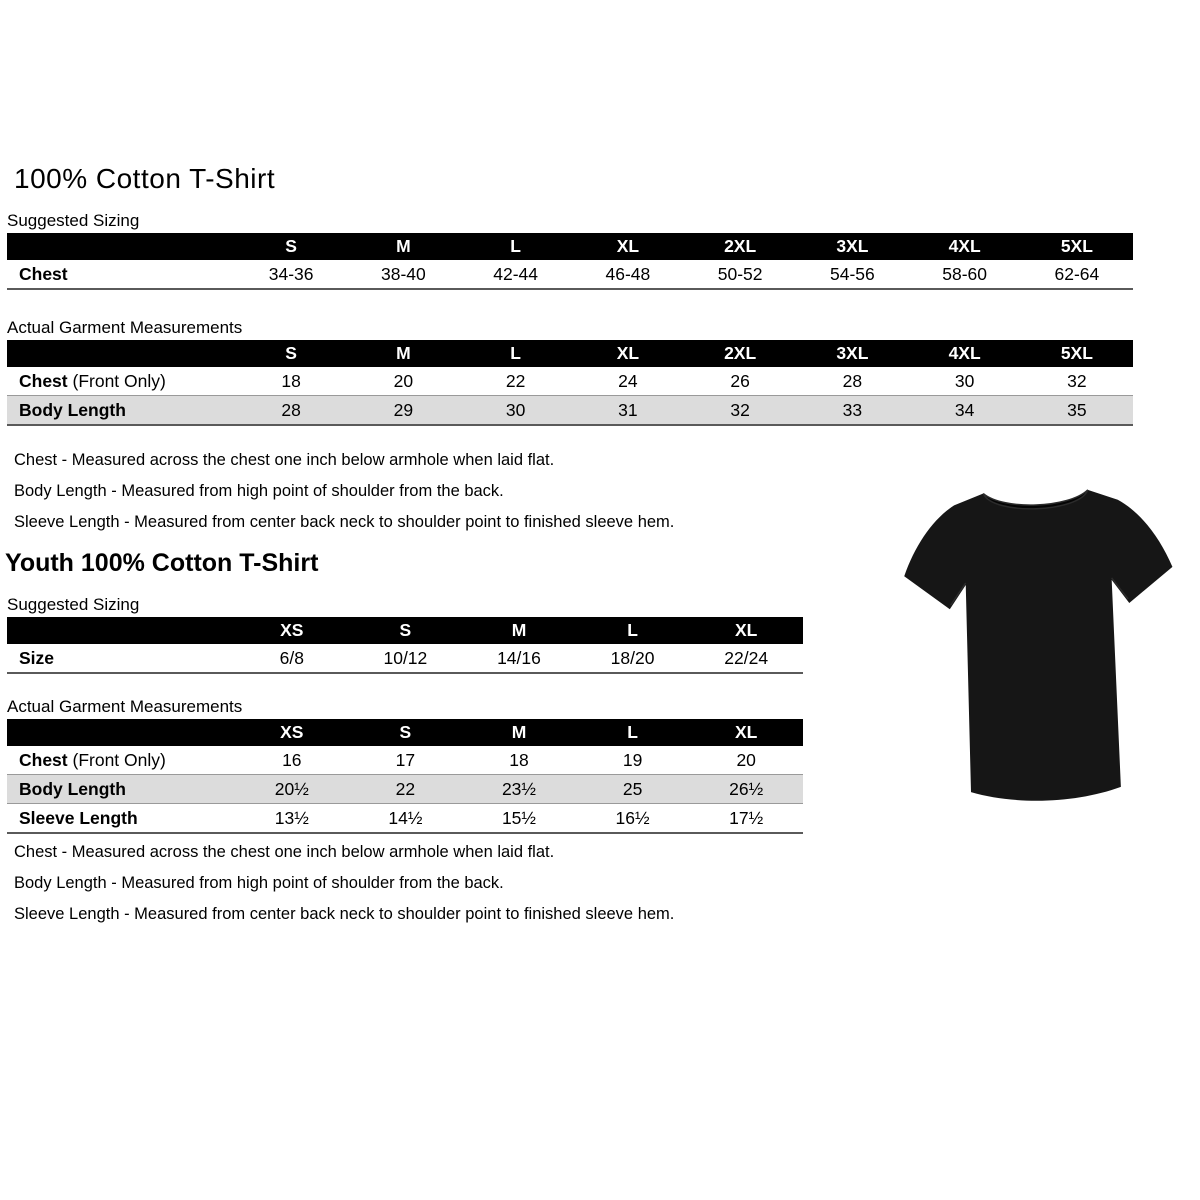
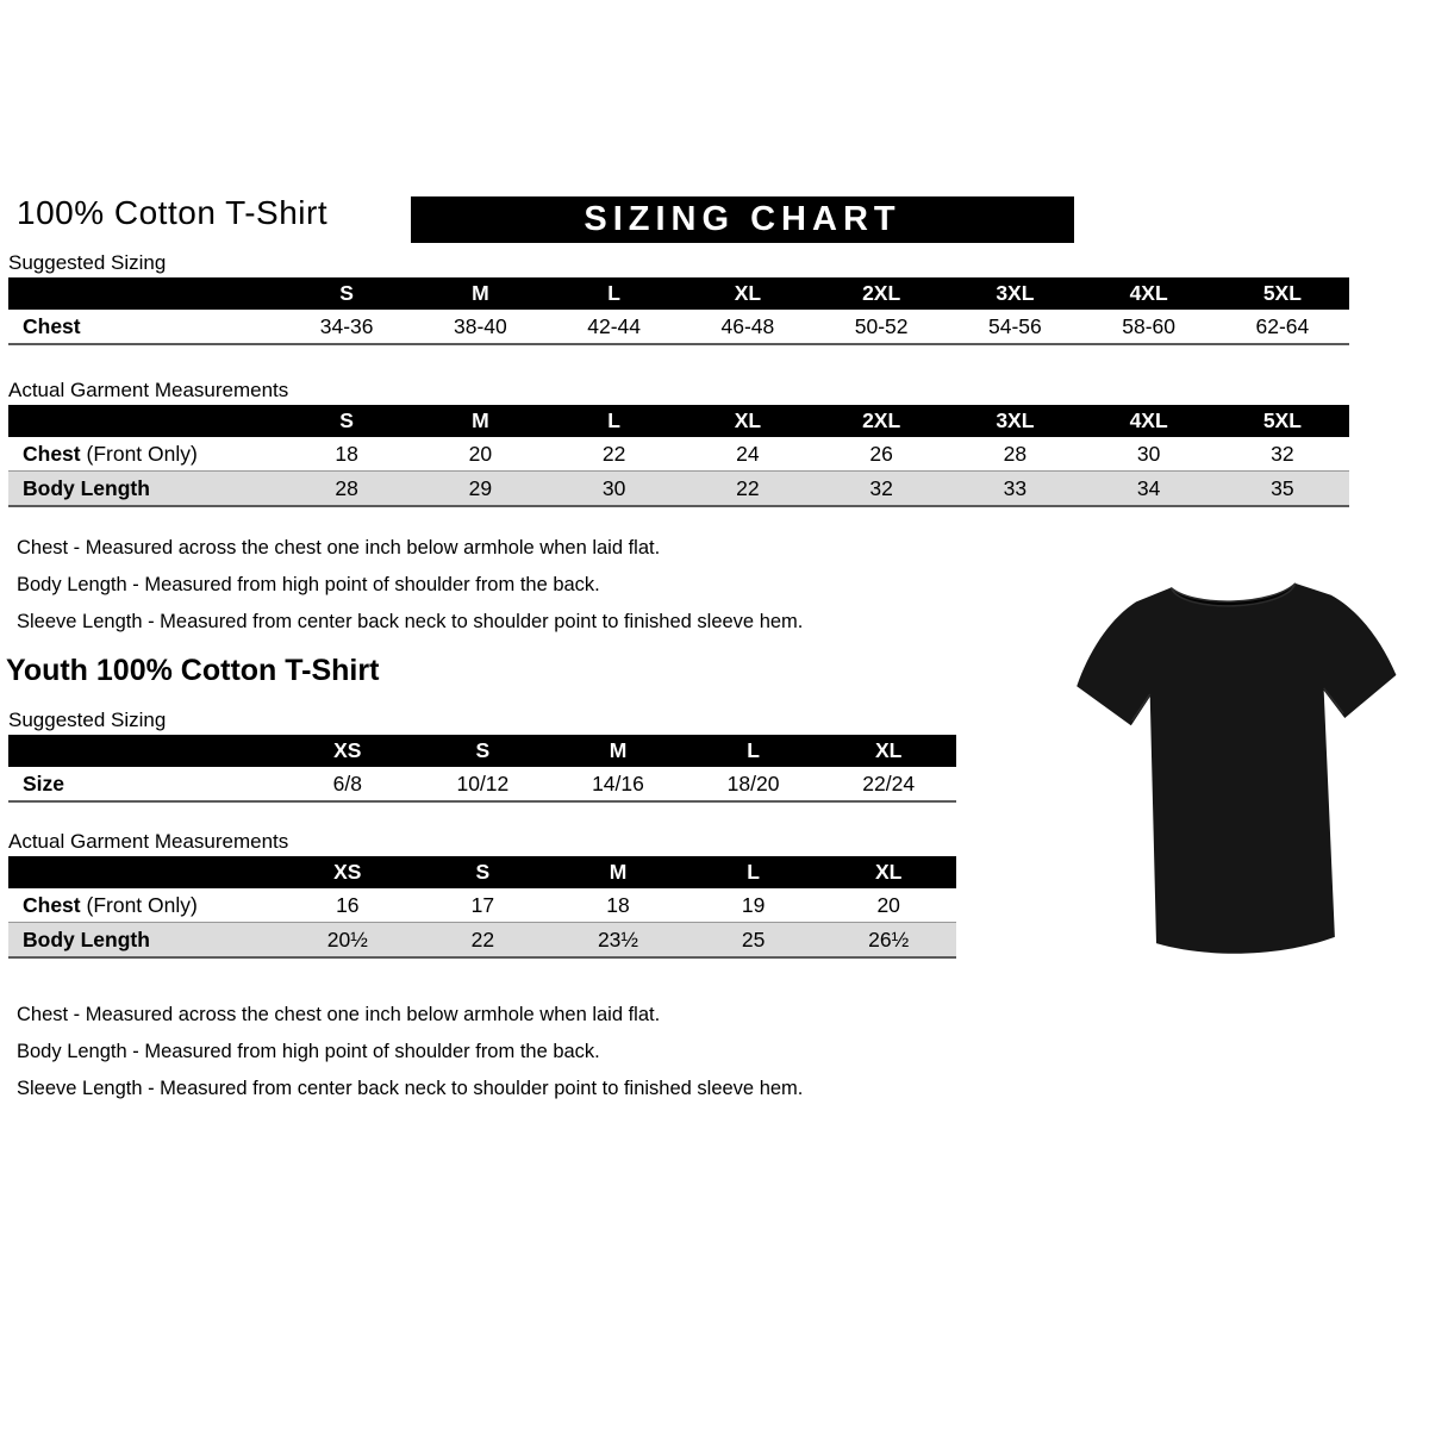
  100% Cotton T-Shirt
+ SIZING CHART
  Suggested Sizing
  	S	M	L	XL	2XL	3XL	4XL	5XL
  Chest	34-36	38-40	42-44	46-48	50-52	54-56	58-60	62-64
  Actual Garment Measurements
  	S	M	L	XL	2XL	3XL	4XL	5XL
  Chest (Front Only)	18	20	22	24	26	28	30	32
- Body Length	28	29	30	31	32	33	34	35
+ Body Length	28	29	30	22	32	33	34	35
  Chest - Measured across the chest one inch below armhole when laid flat.
  Body Length - Measured from high point of shoulder from the back.
  Sleeve Length - Measured from center back neck to shoulder point to finished sleeve hem.
  Youth 100% Cotton T-Shirt
  Suggested Sizing
  	XS	S	M	L	XL
  Size	6/8	10/12	14/16	18/20	22/24
  Actual Garment Measurements
  	XS	S	M	L	XL
  Chest (Front Only)	16	17	18	19	20
  Body Length	20½	22	23½	25	26½
- Sleeve Length	13½	14½	15½	16½	17½
  Chest - Measured across the chest one inch below armhole when laid flat.
  Body Length - Measured from high point of shoulder from the back.
  Sleeve Length - Measured from center back neck to shoulder point to finished sleeve hem.
